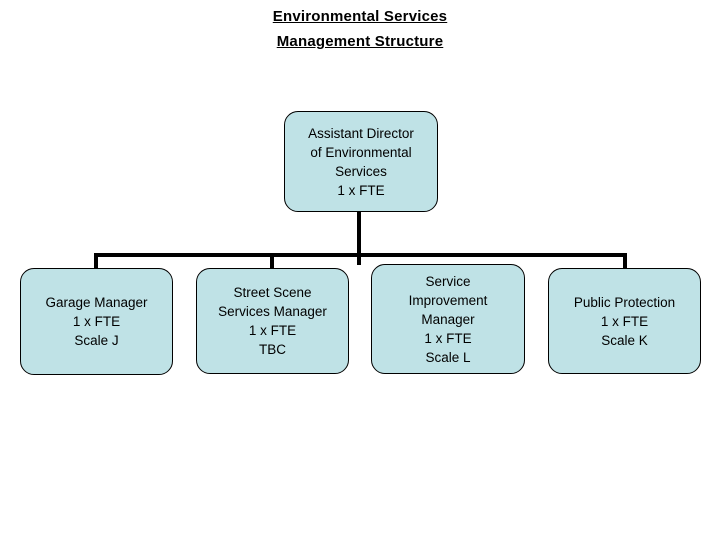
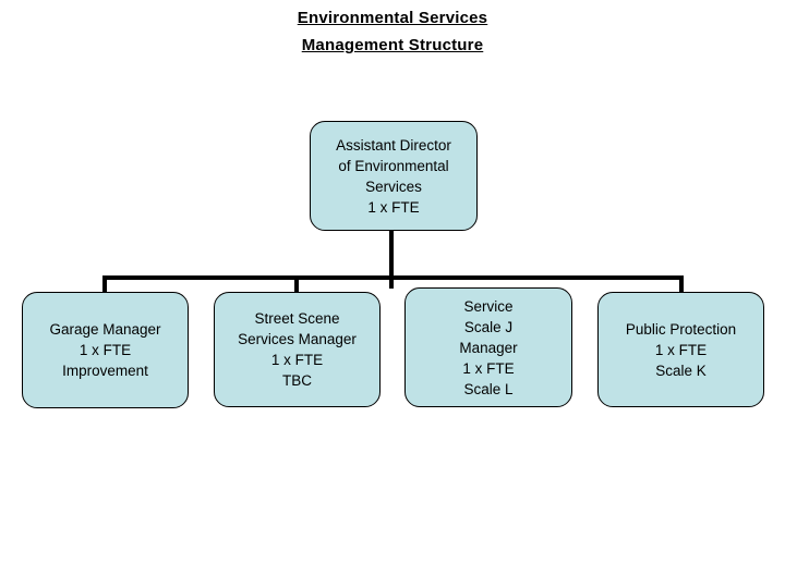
  Environmental Services
  Management Structure
  Assistant Director
  of Environmental
  Services
  1 x FTE
  Garage Manager
  1 x FTE
- Scale J
+ Improvement
  Street Scene
  Services Manager
  1 x FTE
  TBC
  Service
- Improvement
+ Scale J
  Manager
  1 x FTE
  Scale L
  Public Protection
  1 x FTE
  Scale K
